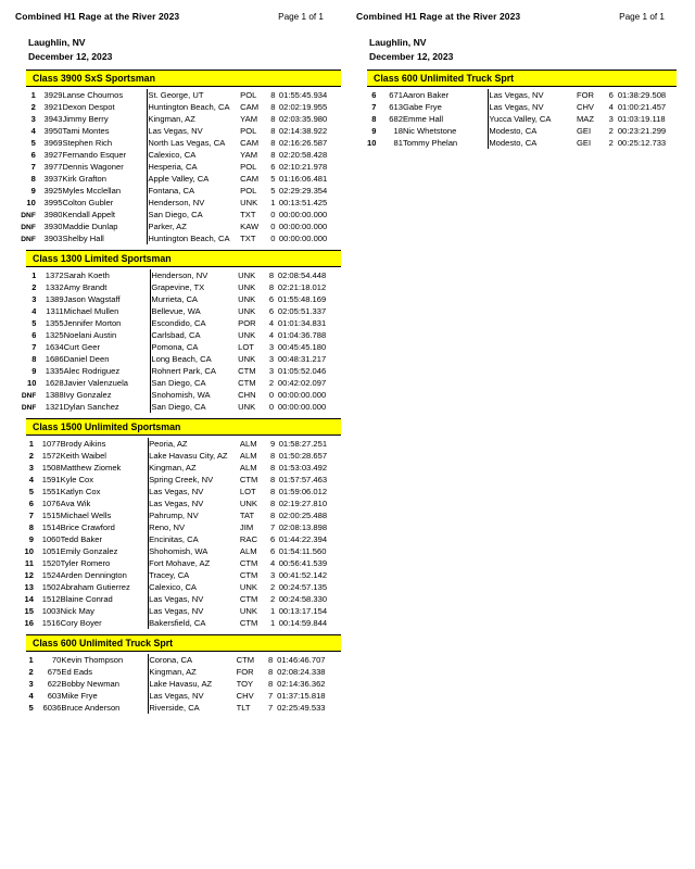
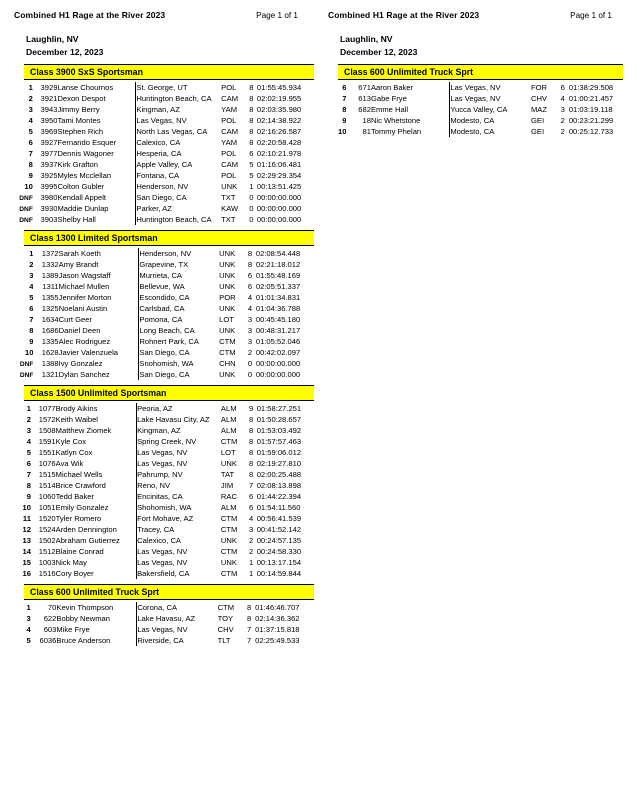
  Combined H1 Rage at the River 2023
  Page 1 of 1
  Laughlin, NV
  December 12, 2023
  Class 3900 SxS Sportsman
  1	3929	Lanse Chournos	St. George, UT	POL	8	01:55:45.934
  2	3921	Dexon Despot	Huntington Beach, CA	CAM	8	02:02:19.955
  3	3943	Jimmy Berry	Kingman, AZ	YAM	8	02:03:35.980
  4	3950	Tami Montes	Las Vegas, NV	POL	8	02:14:38.922
  5	3969	Stephen Rich	North Las Vegas, CA	CAM	8	02:16:26.587
  6	3927	Fernando Esquer	Calexico, CA	YAM	8	02:20:58.428
  7	3977	Dennis Wagoner	Hesperia, CA	POL	6	02:10:21.978
  8	3937	Kirk Grafton	Apple Valley, CA	CAM	5	01:16:06.481
  9	3925	Myles Mcclellan	Fontana, CA	POL	5	02:29:29.354
  10	3995	Colton Gubler	Henderson, NV	UNK	1	00:13:51.425
  	3980	Kendall Appelt	San Diego, CA	TXT	0	00:00:00.000
  	3930	Maddie Dunlap	Parker, AZ	KAW	0	00:00:00.000
  	3903	Shelby Hall	Huntington Beach, CA	TXT	0	00:00:00.000
  Class 1300 Limited Sportsman
  1	1372	Sarah Koeth	Henderson, NV	UNK	8	02:08:54.448
  2	1332	Amy Brandt	Grapevine, TX	UNK	8	02:21:18.012
  3	1389	Jason Wagstaff	Murrieta, CA	UNK	6	01:55:48.169
  4	1311	Michael Mullen	Bellevue, WA	UNK	6	02:05:51.337
  5	1355	Jennifer Morton	Escondido, CA	POR	4	01:01:34.831
  6	1325	Noelani Austin	Carlsbad, CA	UNK	4	01:04:36.788
  7	1634	Curt Geer	Pomona, CA	LOT	3	00:45:45.180
  8	1686	Daniel Deen	Long Beach, CA	UNK	3	00:48:31.217
  9	1335	Alec Rodriguez	Rohnert Park, CA	CTM	3	01:05:52.046
  10	1628	Javier Valenzuela	San Diego, CA	CTM	2	00:42:02.097
  	1388	Ivy Gonzalez	Snohomish, WA	CHN	0	00:00:00.000
  	1321	Dylan Sanchez	San Diego, CA	UNK	0	00:00:00.000
  Class 1500 Unlimited Sportsman
  1	1077	Brody Aikins	Peoria, AZ	ALM	9	01:58:27.251
  2	1572	Keith Waibel	Lake Havasu City, AZ	ALM	8	01:50:28.657
  3	1508	Matthew Ziomek	Kingman, AZ	ALM	8	01:53:03.492
  4	1591	Kyle Cox	Spring Creek, NV	CTM	8	01:57:57.463
  5	1551	Katlyn Cox	Las Vegas, NV	LOT	8	01:59:06.012
  6	1076	Ava Wik	Las Vegas, NV	UNK	8	02:19:27.810
  7	1515	Michael Wells	Pahrump, NV	TAT	8	02:00:25.488
  8	1514	Brice Crawford	Reno, NV	JIM	7	02:08:13.898
  9	1060	Tedd Baker	Encinitas, CA	RAC	6	01:44:22.394
  10	1051	Emily Gonzalez	Shohomish, WA	ALM	6	01:54:11.560
  11	1520	Tyler Romero	Fort Mohave, AZ	CTM	4	00:56:41.539
  12	1524	Arden Dennington	Tracey, CA	CTM	3	00:41:52.142
  13	1502	Abraham Gutierrez	Calexico, CA	UNK	2	00:24:57.135
  14	1512	Blaine Conrad	Las Vegas, NV	CTM	2	00:24:58.330
  15	1003	Nick May	Las Vegas, NV	UNK	1	00:13:17.154
  16	1516	Cory Boyer	Bakersfield, CA	CTM	1	00:14:59.844
  Class 600 Unlimited Truck Sprt
  1	70	Kevin Thompson	Corona, CA	CTM	8	01:46:46.707
- 2	675	Ed Eads	Kingman, AZ	FOR	8	02:08:24.338
  3	622	Bobby Newman	Lake Havasu, AZ	TOY	8	02:14:36.362
  4	603	Mike Frye	Las Vegas, NV	CHV	7	01:37:15.818
  5	6036	Bruce Anderson	Riverside, CA	TLT	7	02:25:49.533
  Combined H1 Rage at the River 2023
  Page 1 of 1
  Laughlin, NV
  December 12, 2023
  Class 600 Unlimited Truck Sprt
  6	671	Aaron Baker	Las Vegas, NV	FOR	6	01:38:29.508
  7	613	Gabe Frye	Las Vegas, NV	CHV	4	01:00:21.457
  8	682	Emme Hall	Yucca Valley, CA	MAZ	3	01:03:19.118
  9	18	Nic Whetstone	Modesto, CA	GEI	2	00:23:21.299
  10	81	Tommy Phelan	Modesto, CA	GEI	2	00:25:12.733
